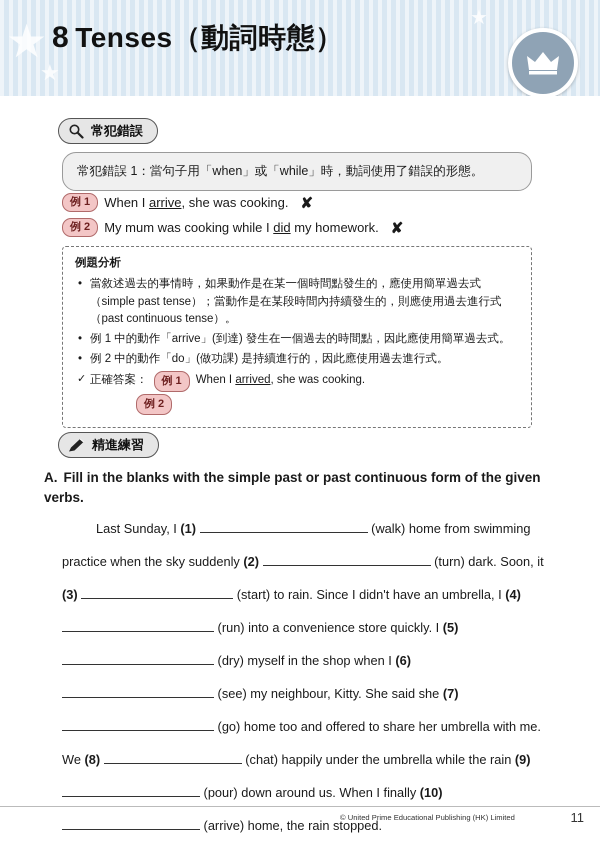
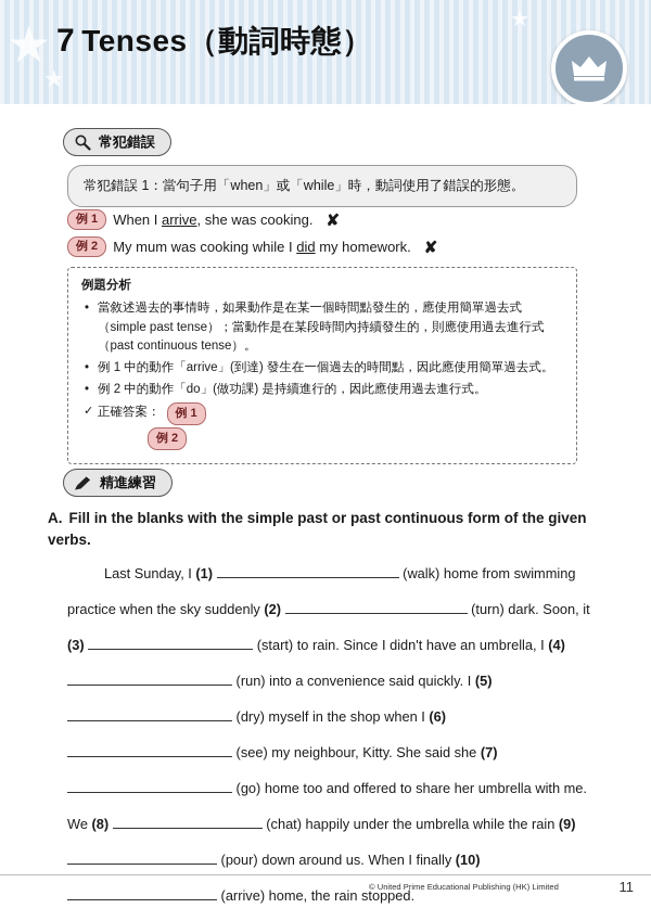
  ★
  ★
  ★
- 8 Tenses（動詞時態）
+ 7 Tenses（動詞時態）
  常犯錯誤
  常犯錯誤 1：當句子用「when」或「while」時，動詞使用了錯誤的形態。
  例 1
  When I arrive, she was cooking.
  ✘
  例 2
  My mum was cooking while I did my homework.
  ✘
  例題分析
  當敘述過去的事情時，如果動作是在某一個時間點發生的，應使用簡單過去式（simple past tense）；當動作是在某段時間內持續發生的，則應使用過去進行式（past continuous tense）。
  例 1 中的動作「arrive」(到達) 發生在一個過去的時間點，因此應使用簡單過去式。
  例 2 中的動作「do」(做功課) 是持續進行的，因此應使用過去進行式。
  正確答案：
  例 1
- When I arrived, she was cooking.
  例 2
  精進練習
  A. Fill in the blanks with the simple past or past continuous form of the given verbs.
- Last Sunday, I (1) (walk) home from swimming practice when the sky suddenly (2) (turn) dark. Soon, it (3) (start) to rain. Since I didn't have an umbrella, I (4) (run) into a convenience store quickly. I (5) (dry) myself in the shop when I (6) (see) my neighbour, Kitty. She said she (7) (go) home too and offered to share her umbrella with me. We (8) (chat) happily under the umbrella while the rain (9) (pour) down around us. When I finally (10) (arrive) home, the rain stopped.
+ Last Sunday, I (1) (walk) home from swimming practice when the sky suddenly (2) (turn) dark. Soon, it (3) (start) to rain. Since I didn't have an umbrella, I (4) (run) into a convenience said quickly. I (5) (dry) myself in the shop when I (6) (see) my neighbour, Kitty. She said she (7) (go) home too and offered to share her umbrella with me. We (8) (chat) happily under the umbrella while the rain (9) (pour) down around us. When I finally (10) (arrive) home, the rain stopped.
  © United Prime Educational Publishing (HK) Limited
  11
